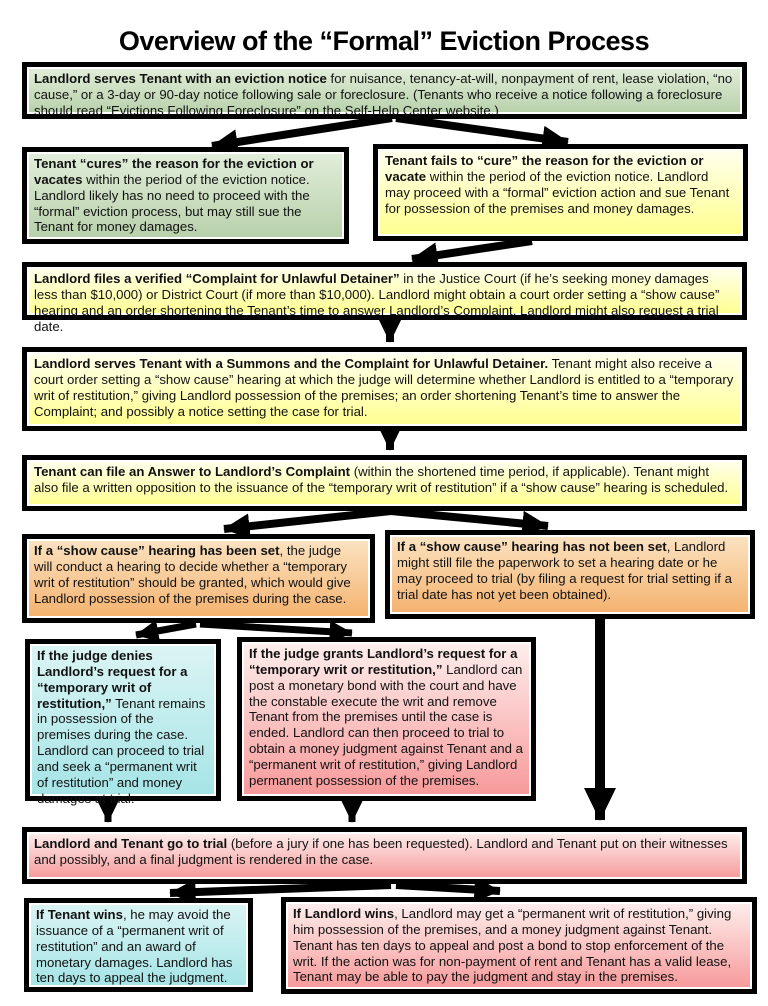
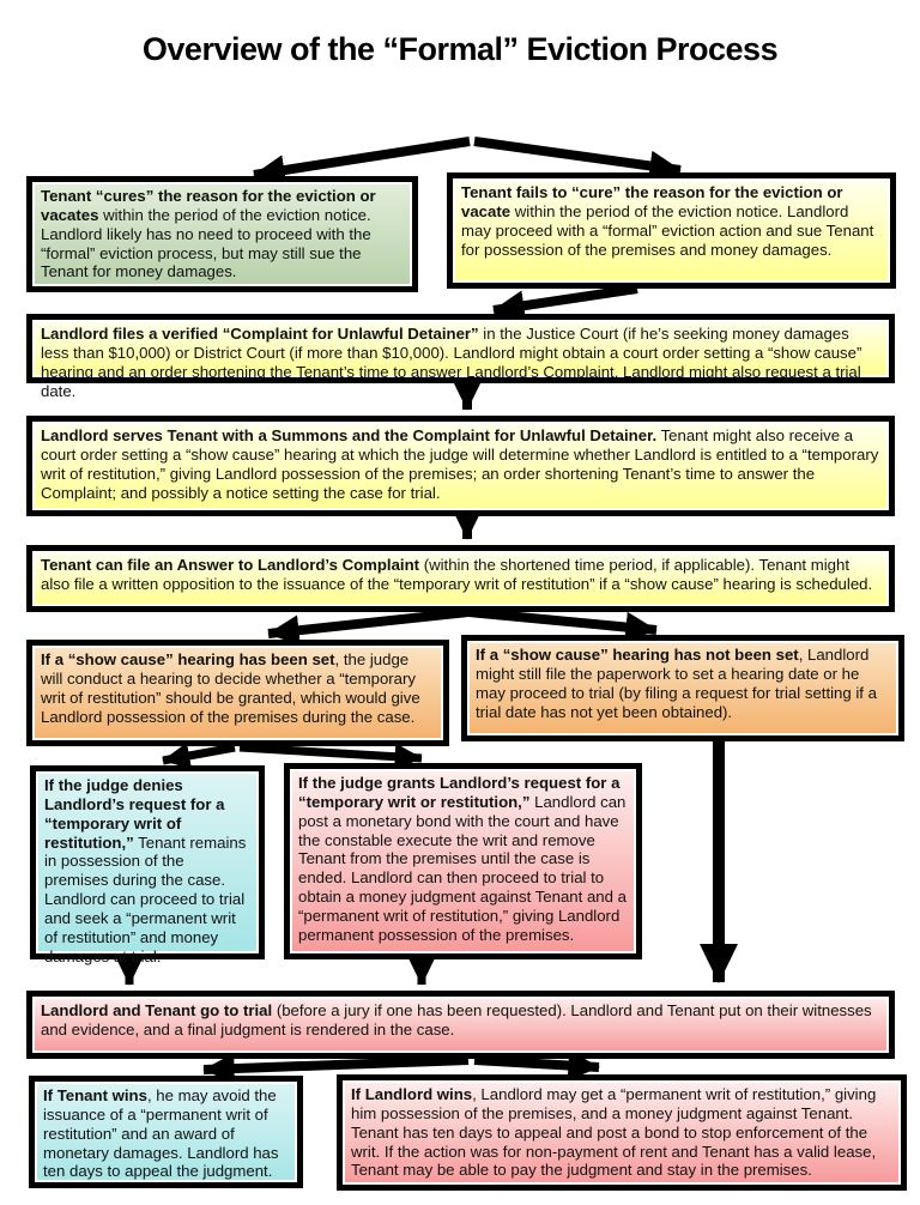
  Overview of the “Formal” Eviction Process
- Landlord serves Tenant with an eviction notice for nuisance, tenancy-at-will, nonpayment of rent, lease violation, “no cause,” or a 3-day or 90-day notice following sale or foreclosure. (Tenants who receive a notice following a foreclosure should read “Evictions Following Foreclosure” on the Self-Help Center website.)
  Tenant “cures” the reason for the eviction or vacates within the period of the eviction notice. Landlord likely has no need to proceed with the “formal” eviction process, but may still sue the Tenant for money damages.
  Tenant fails to “cure” the reason for the eviction or vacate within the period of the eviction notice. Landlord may proceed with a “formal” eviction action and sue Tenant for possession of the premises and money damages.
  Landlord files a verified “Complaint for Unlawful Detainer” in the Justice Court (if he’s seeking money damages less than $10,000) or District Court (if more than $10,000). Landlord might obtain a court order setting a “show cause” hearing and an order shortening the Tenant’s time to answer Landlord’s Complaint. Landlord might also request a trial date.
  Landlord serves Tenant with a Summons and the Complaint for Unlawful Detainer. Tenant might also receive a court order setting a “show cause” hearing at which the judge will determine whether Landlord is entitled to a “temporary writ of restitution,” giving Landlord possession of the premises; an order shortening Tenant’s time to answer the Complaint; and possibly a notice setting the case for trial.
  Tenant can file an Answer to Landlord’s Complaint (within the shortened time period, if applicable). Tenant might also file a written opposition to the issuance of the “temporary writ of restitution” if a “show cause” hearing is scheduled.
  If a “show cause” hearing has been set, the judge will conduct a hearing to decide whether a “temporary writ of restitution” should be granted, which would give Landlord possession of the premises during the case.
  If a “show cause” hearing has not been set, Landlord might still file the paperwork to set a hearing date or he may proceed to trial (by filing a request for trial setting if a trial date has not yet been obtained).
  If the judge denies Landlord’s request for a “temporary writ of restitution,” Tenant remains in possession of the premises during the case. Landlord can proceed to trial and seek a “permanent writ of restitution” and money damages at trial.
  If the judge grants Landlord’s request for a “temporary writ or restitution,” Landlord can post a monetary bond with the court and have the constable execute the writ and remove Tenant from the premises until the case is ended. Landlord can then proceed to trial to obtain a money judgment against Tenant and a “permanent writ of restitution,” giving Landlord permanent possession of the premises.
- Landlord and Tenant go to trial (before a jury if one has been requested). Landlord and Tenant put on their witnesses and possibly, and a final judgment is rendered in the case.
+ Landlord and Tenant go to trial (before a jury if one has been requested). Landlord and Tenant put on their witnesses and evidence, and a final judgment is rendered in the case.
  If Tenant wins, he may avoid the issuance of a “permanent writ of restitution” and an award of monetary damages. Landlord has ten days to appeal the judgment.
  If Landlord wins, Landlord may get a “permanent writ of restitution,” giving him possession of the premises, and a money judgment against Tenant. Tenant has ten days to appeal and post a bond to stop enforcement of the writ. If the action was for non-payment of rent and Tenant has a valid lease, Tenant may be able to pay the judgment and stay in the premises.
